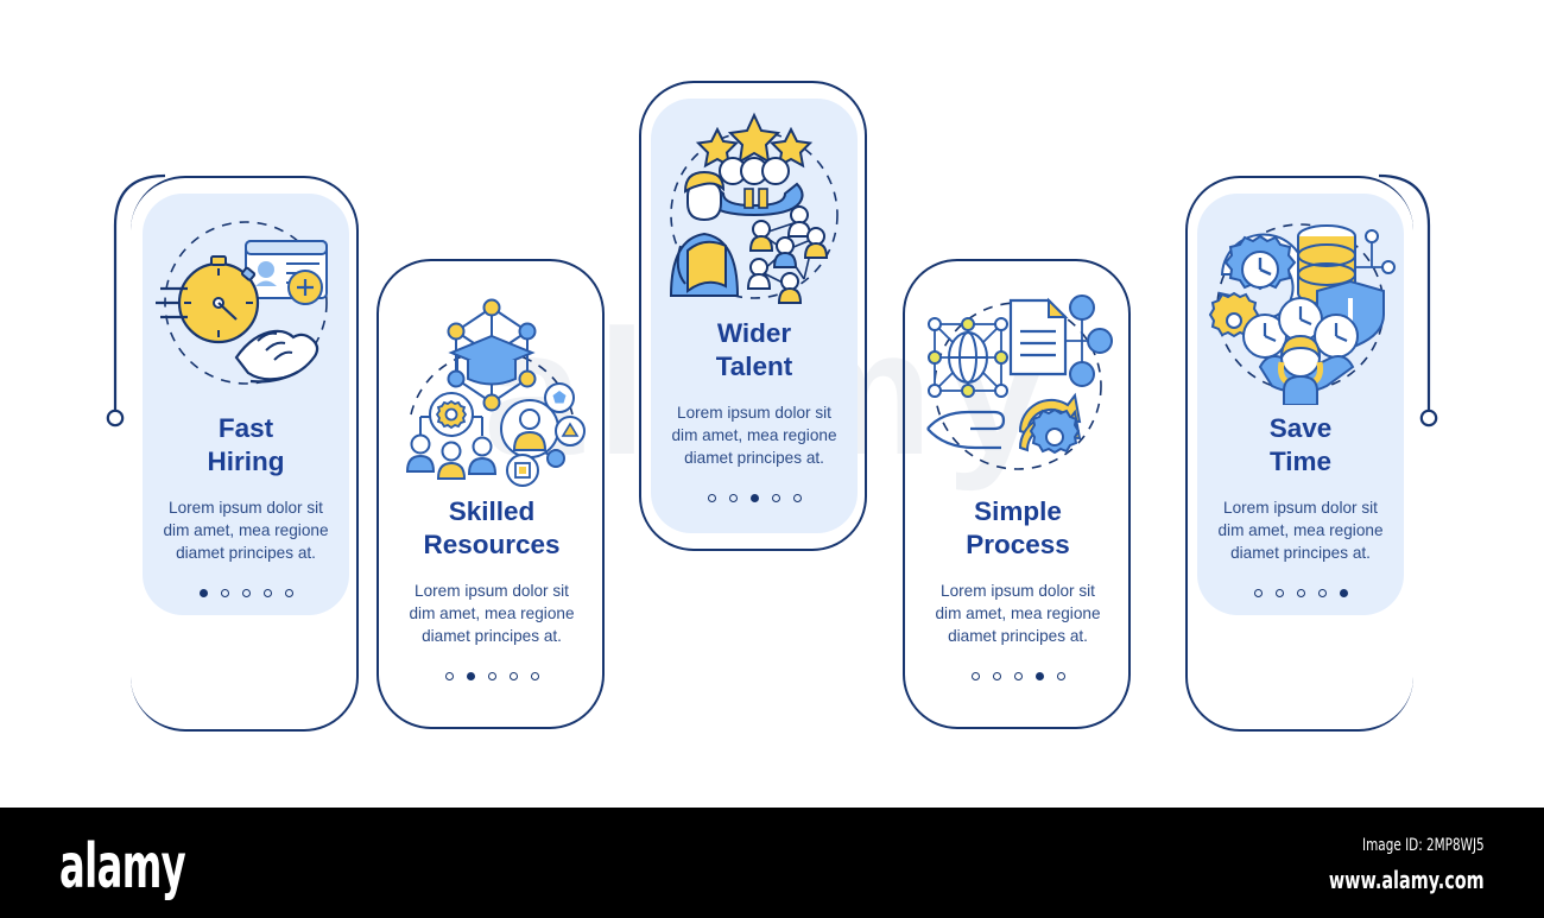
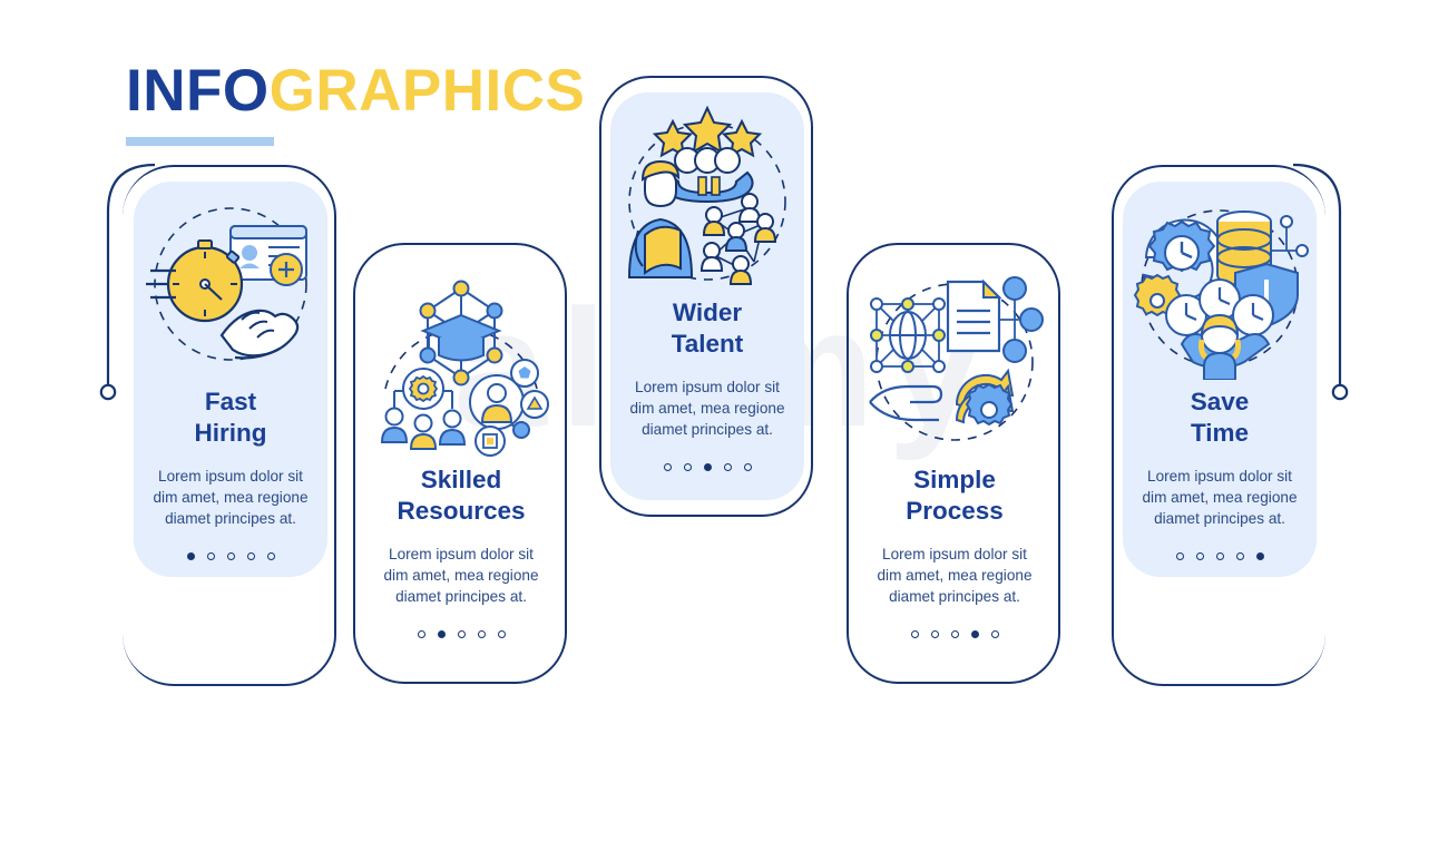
+ INFOGRAPHICS
  Fast
  Hiring
  Lorem ipsum dolor sit dim amet, mea regione diamet principes at.
  Skilled
  Resources
  Lorem ipsum dolor sit dim amet, mea regione diamet principes at.
  Wider
  Talent
  Lorem ipsum dolor sit dim amet, mea regione diamet principes at.
  Simple
  Process
  Lorem ipsum dolor sit dim amet, mea regione diamet principes at.
  Save
  Time
  Lorem ipsum dolor sit dim amet, mea regione diamet principes at.
- alamy
- Image ID: 2MP8WJ5
- www.alamy.com
